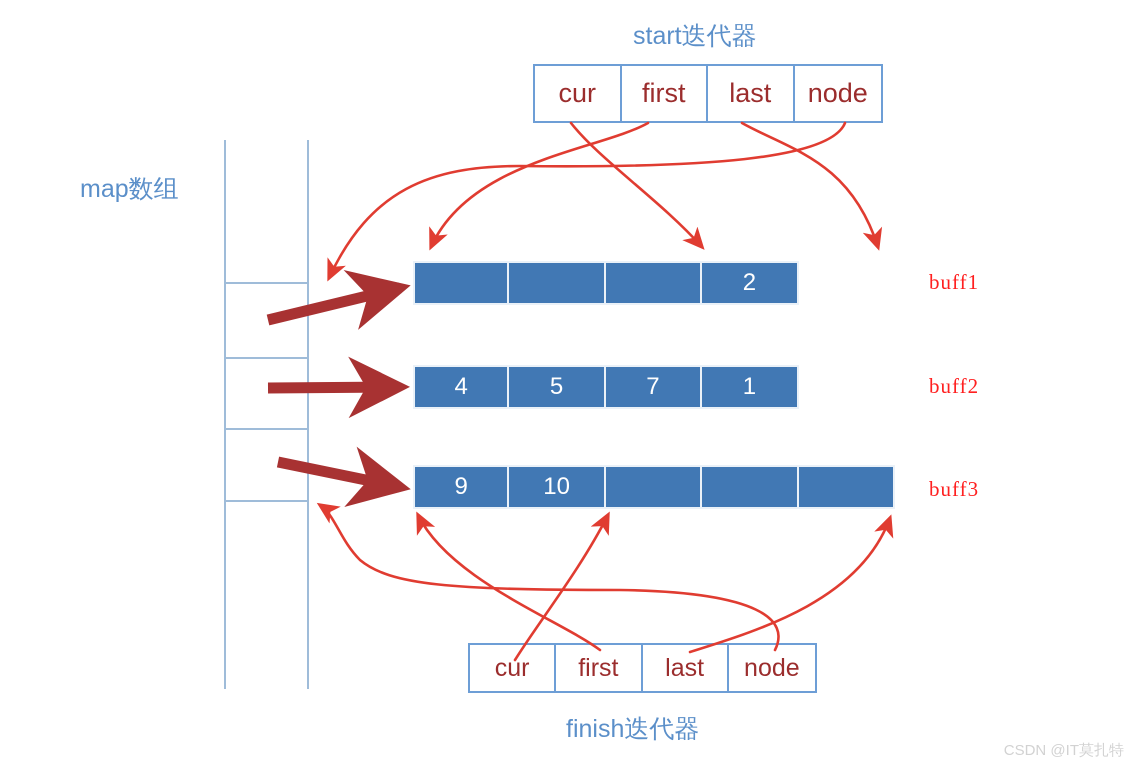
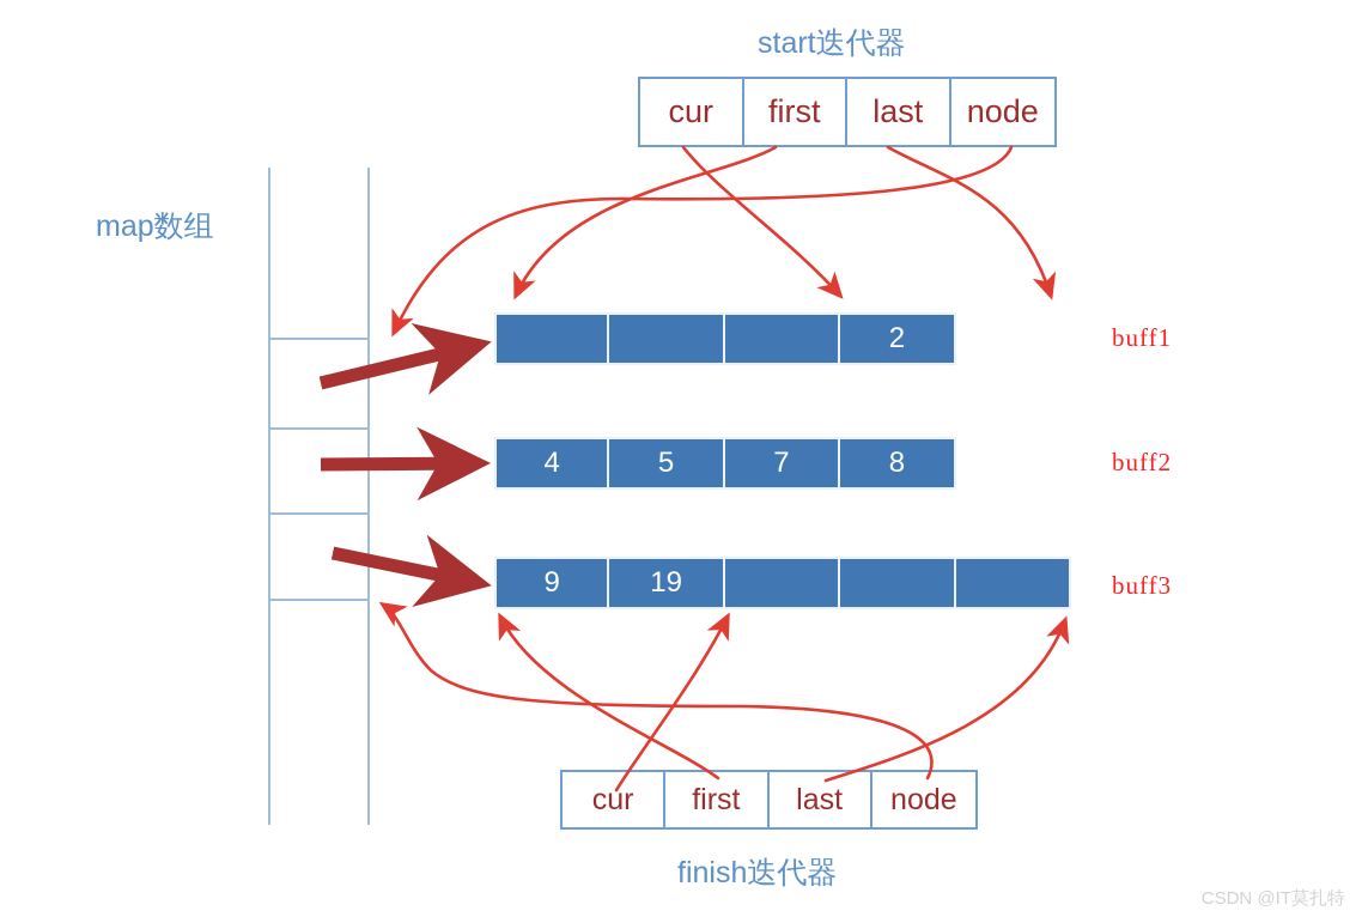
  map数组
  start迭代器
  cur
  first
  last
  node
  2
  buff1
  4
  5
  7
- 1
+ 8
  buff2
  9
- 10
+ 19
  buff3
  cur
  first
  last
  node
  finish迭代器
  CSDN @IT莫扎特
